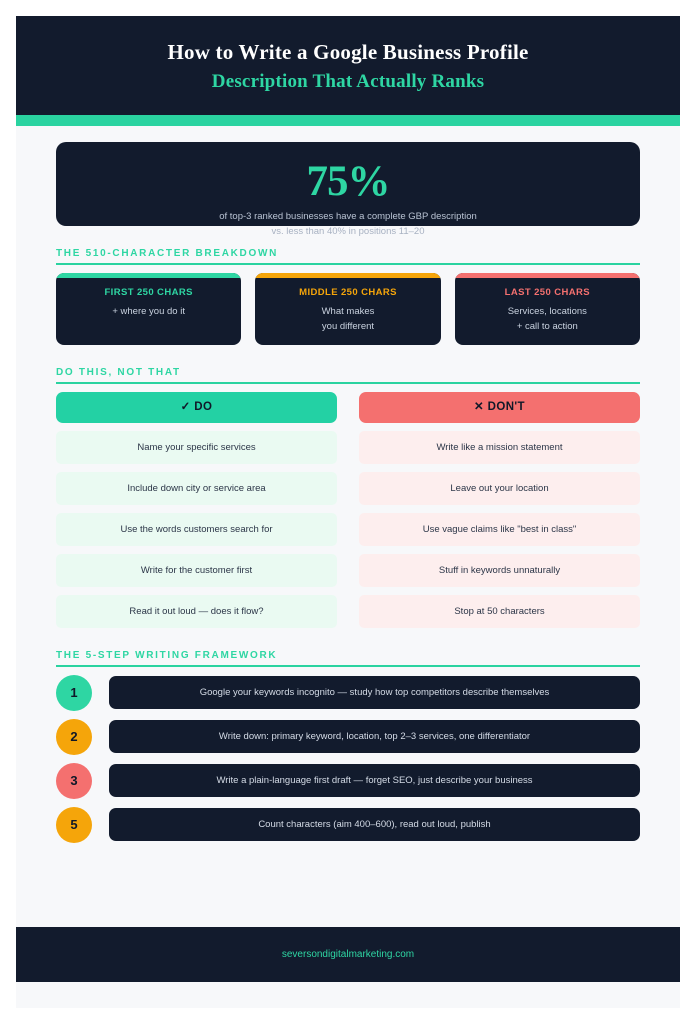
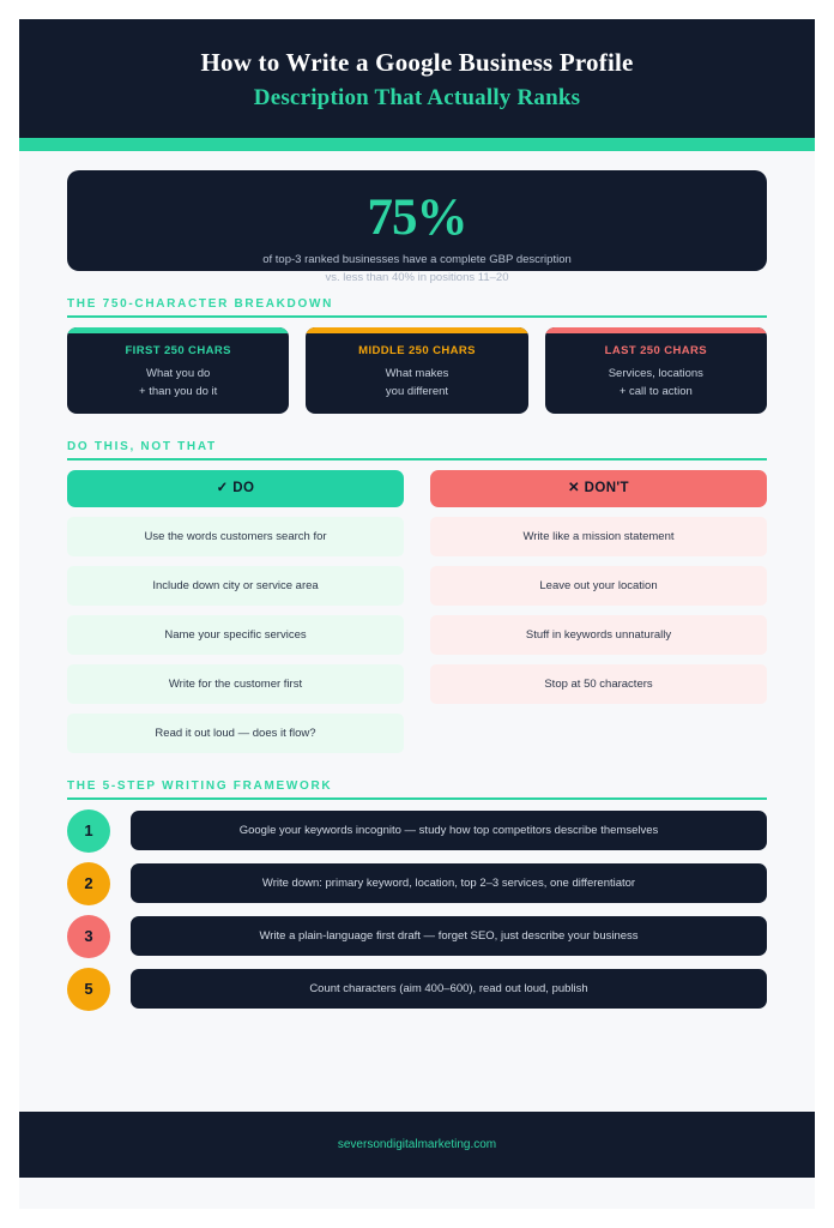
  How to Write a Google Business Profile
  Description That Actually Ranks
  75%
  of top-3 ranked businesses have a complete GBP description
  vs. less than 40% in positions 11–20
- THE 510-CHARACTER BREAKDOWN
+ THE 750-CHARACTER BREAKDOWN
  FIRST 250 CHARS
+ What you do
- + where you do it
+ + than you do it
  MIDDLE 250 CHARS
  What makes
  you different
  LAST 250 CHARS
  Services, locations
  + call to action
  DO THIS, NOT THAT
  ✓ DO
- Name your specific services
+ Use the words customers search for
  Include down city or service area
- Use the words customers search for
+ Name your specific services
  Write for the customer first
  Read it out loud — does it flow?
  ✕ DON'T
  Write like a mission statement
  Leave out your location
- Use vague claims like "best in class"
  Stuff in keywords unnaturally
  Stop at 50 characters
  THE 5-STEP WRITING FRAMEWORK
  1
  Google your keywords incognito — study how top competitors describe themselves
  2
  Write down: primary keyword, location, top 2–3 services, one differentiator
  3
  Write a plain-language first draft — forget SEO, just describe your business
  5
  Count characters (aim 400–600), read out loud, publish
  seversondigitalmarketing.com
